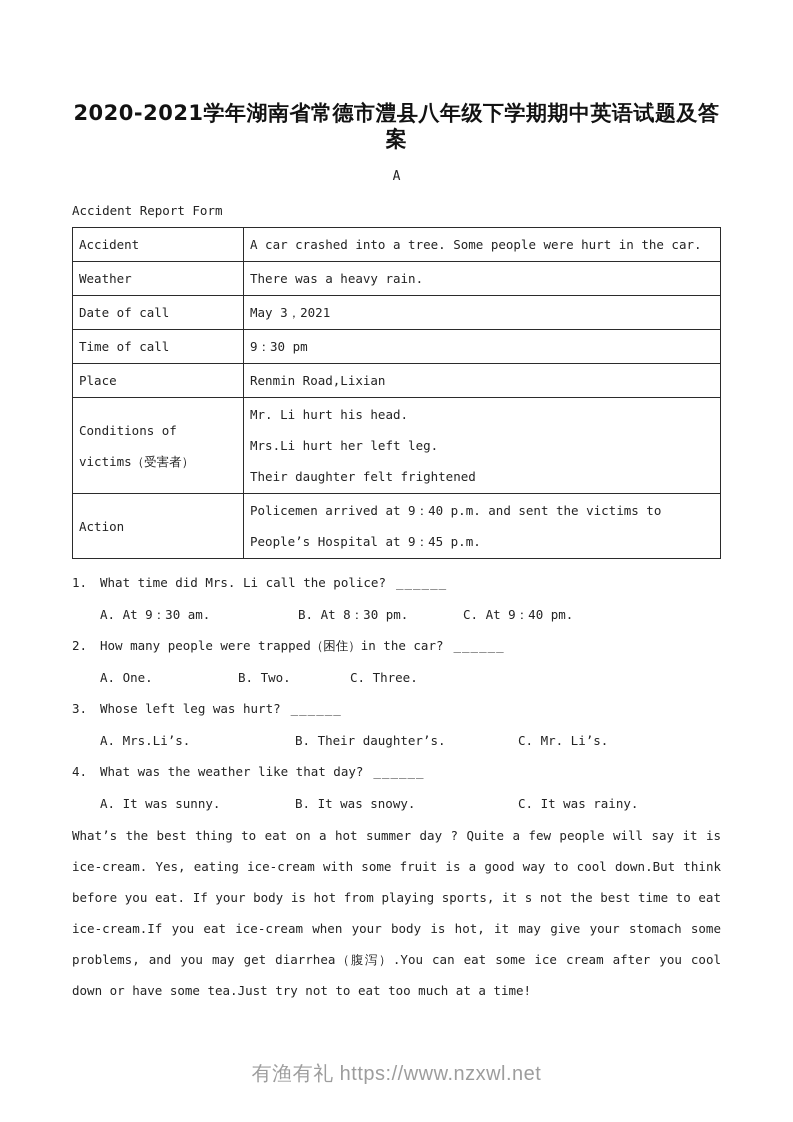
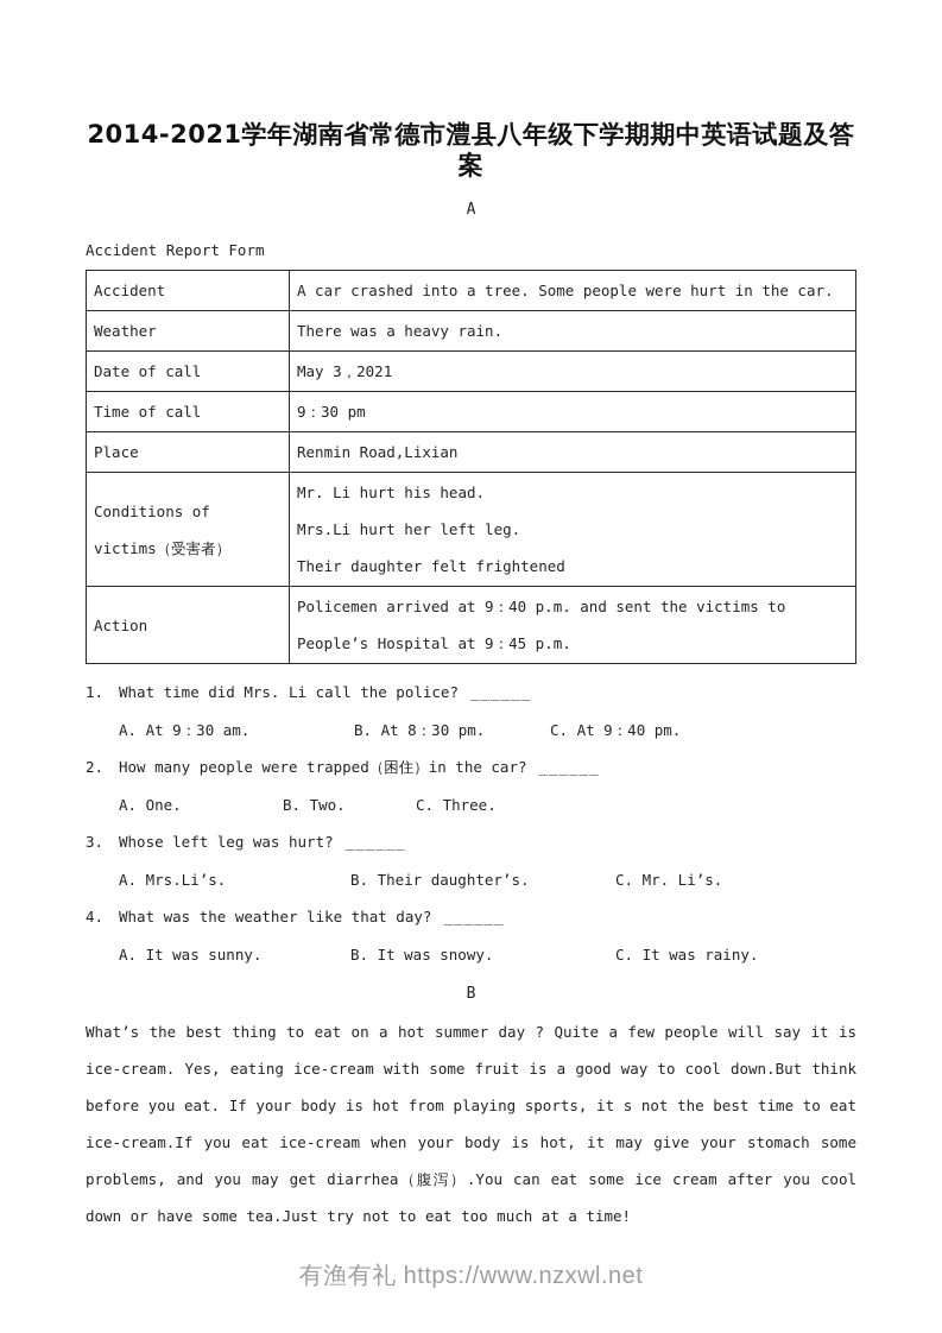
- 2020-2021学年湖南省常德市澧县八年级下学期期中英语试题及答案
+ 2014-2021学年湖南省常德市澧县八年级下学期期中英语试题及答案
  A
  Accident Report Form
  Accident	A car crashed into a tree. Some people were hurt in the car.
  Weather	There was a heavy rain.
  Date of call	May 3，2021
  Time of call	9：30 pm
  Place	Renmin Road,Lixian
  Conditions of victims（受害者）	Mr. Li hurt his head. Mrs.Li hurt her left leg. Their daughter felt frightened
  Action	Policemen arrived at 9：40 p.m. and sent the victims to People’s Hospital at 9：45 p.m.
  1. What time did Mrs. Li call the police? ______
  A. At 9：30 am. B. At 8：30 pm. C. At 9：40 pm.
  2. How many people were trapped（困住）in the car? ______
  A. One. B. Two. C. Three.
  3. Whose left leg was hurt? ______
  A. Mrs.Li’s. B. Their daughter’s. C. Mr. Li’s.
  4. What was the weather like that day? ______
  A. It was sunny. B. It was snowy. C. It was rainy.
+ B
  What’s the best thing to eat on a hot summer day ? Quite a few people will say it is ice-cream. Yes, eating ice-cream with some fruit is a good way to cool down.But think before you eat. If your body is hot from playing sports, it s not the best time to eat ice-cream.If you eat ice-cream when your body is hot, it may give your stomach some problems, and you may get diarrhea（腹泻）.You can eat some ice cream after you cool down or have some tea.Just try not to eat too much at a time!
  有渔有礼 https://www.nzxwl.net
